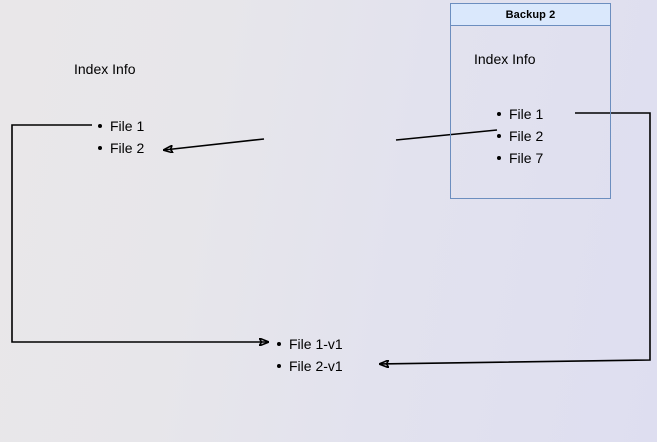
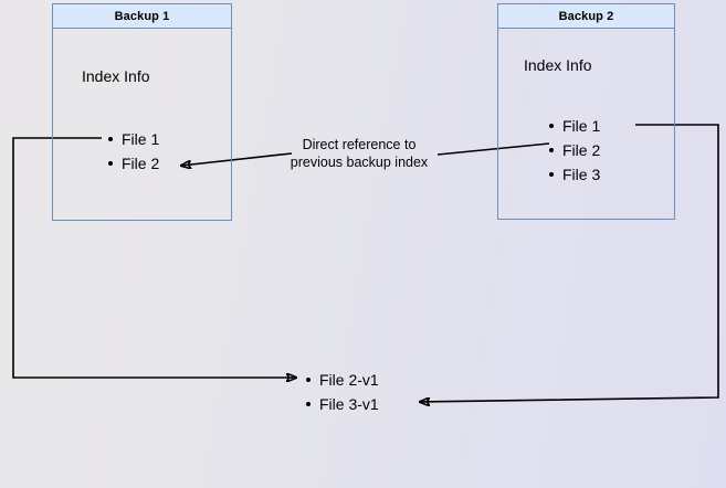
+ Backup 1
  Index Info
  File 1
  File 2
  Backup 2
  Index Info
  File 1
  File 2
- File 7
+ File 3
- File 1-v1
  File 2-v1
+ File 3-v1
+ Direct reference to
+ previous backup index
